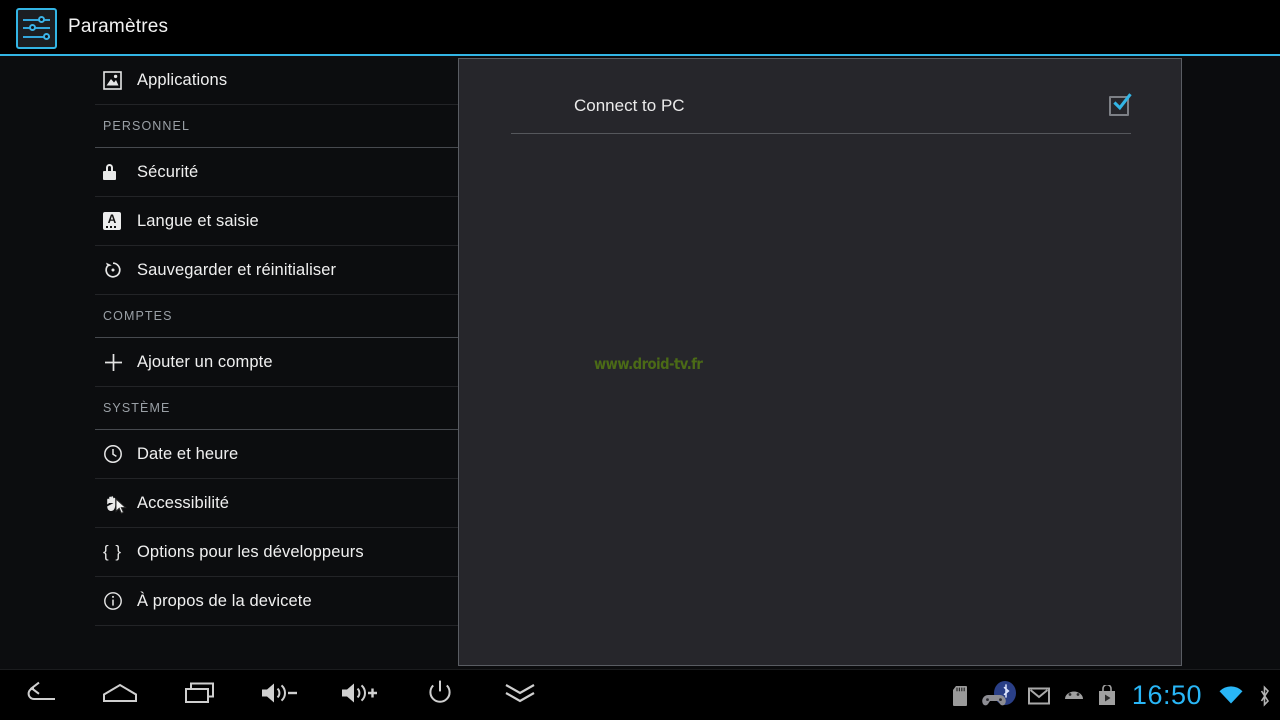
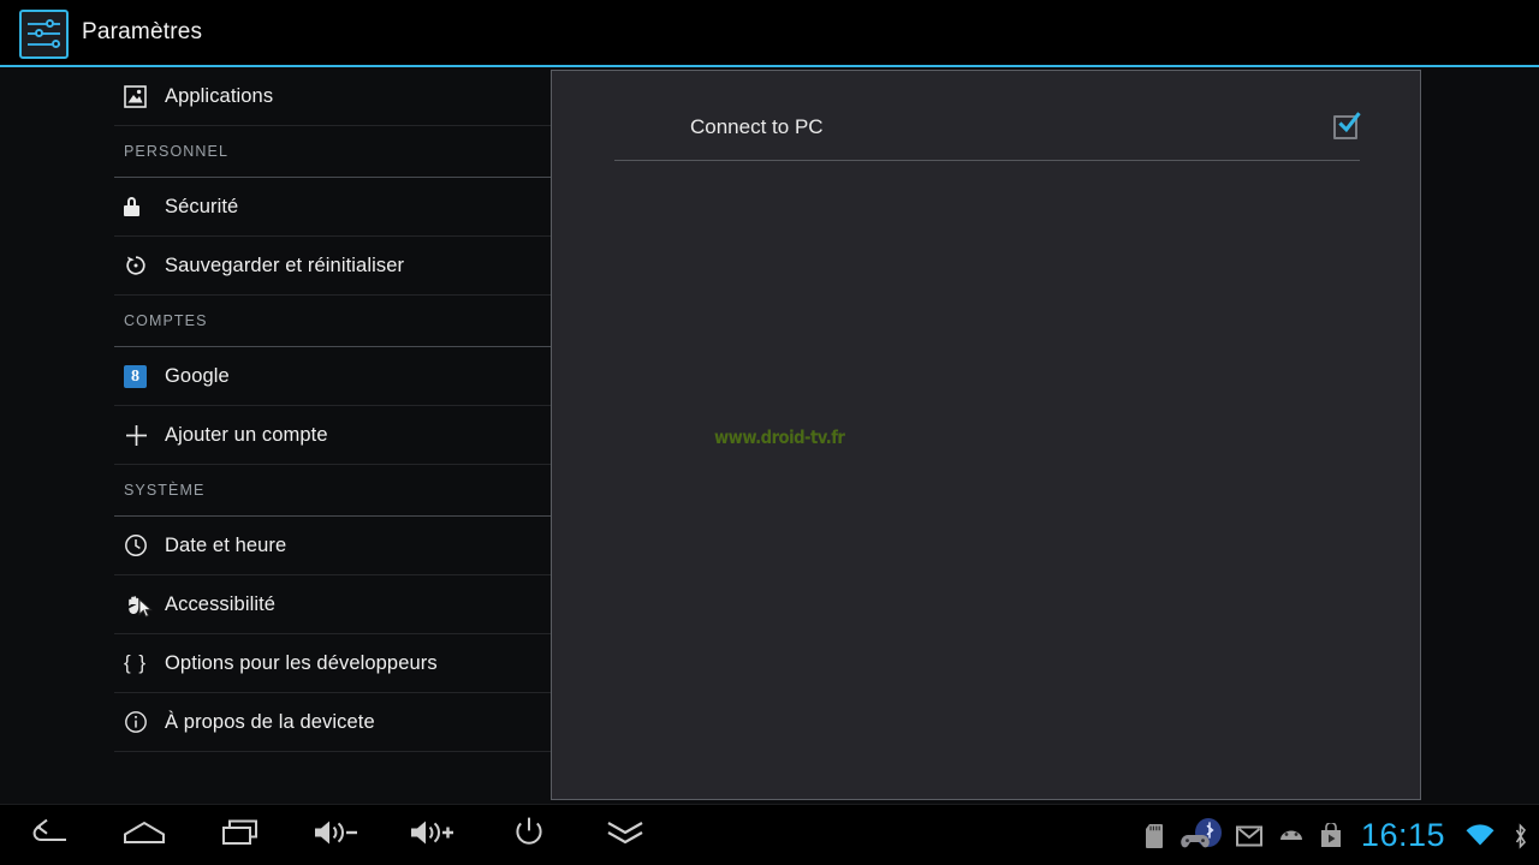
  Paramètres
  Applications
  PERSONNEL
  Sécurité
- A
- Langue et saisie
  Sauvegarder et réinitialiser
  COMPTES
+ 8
+ Google
  Ajouter un compte
  SYSTÈME
  Date et heure
  Accessibilité
  { }
  Options pour les développeurs
  À propos de la devicete
  Connect to PC
  www.droid-tv.fr
- 16:50
+ 16:15
